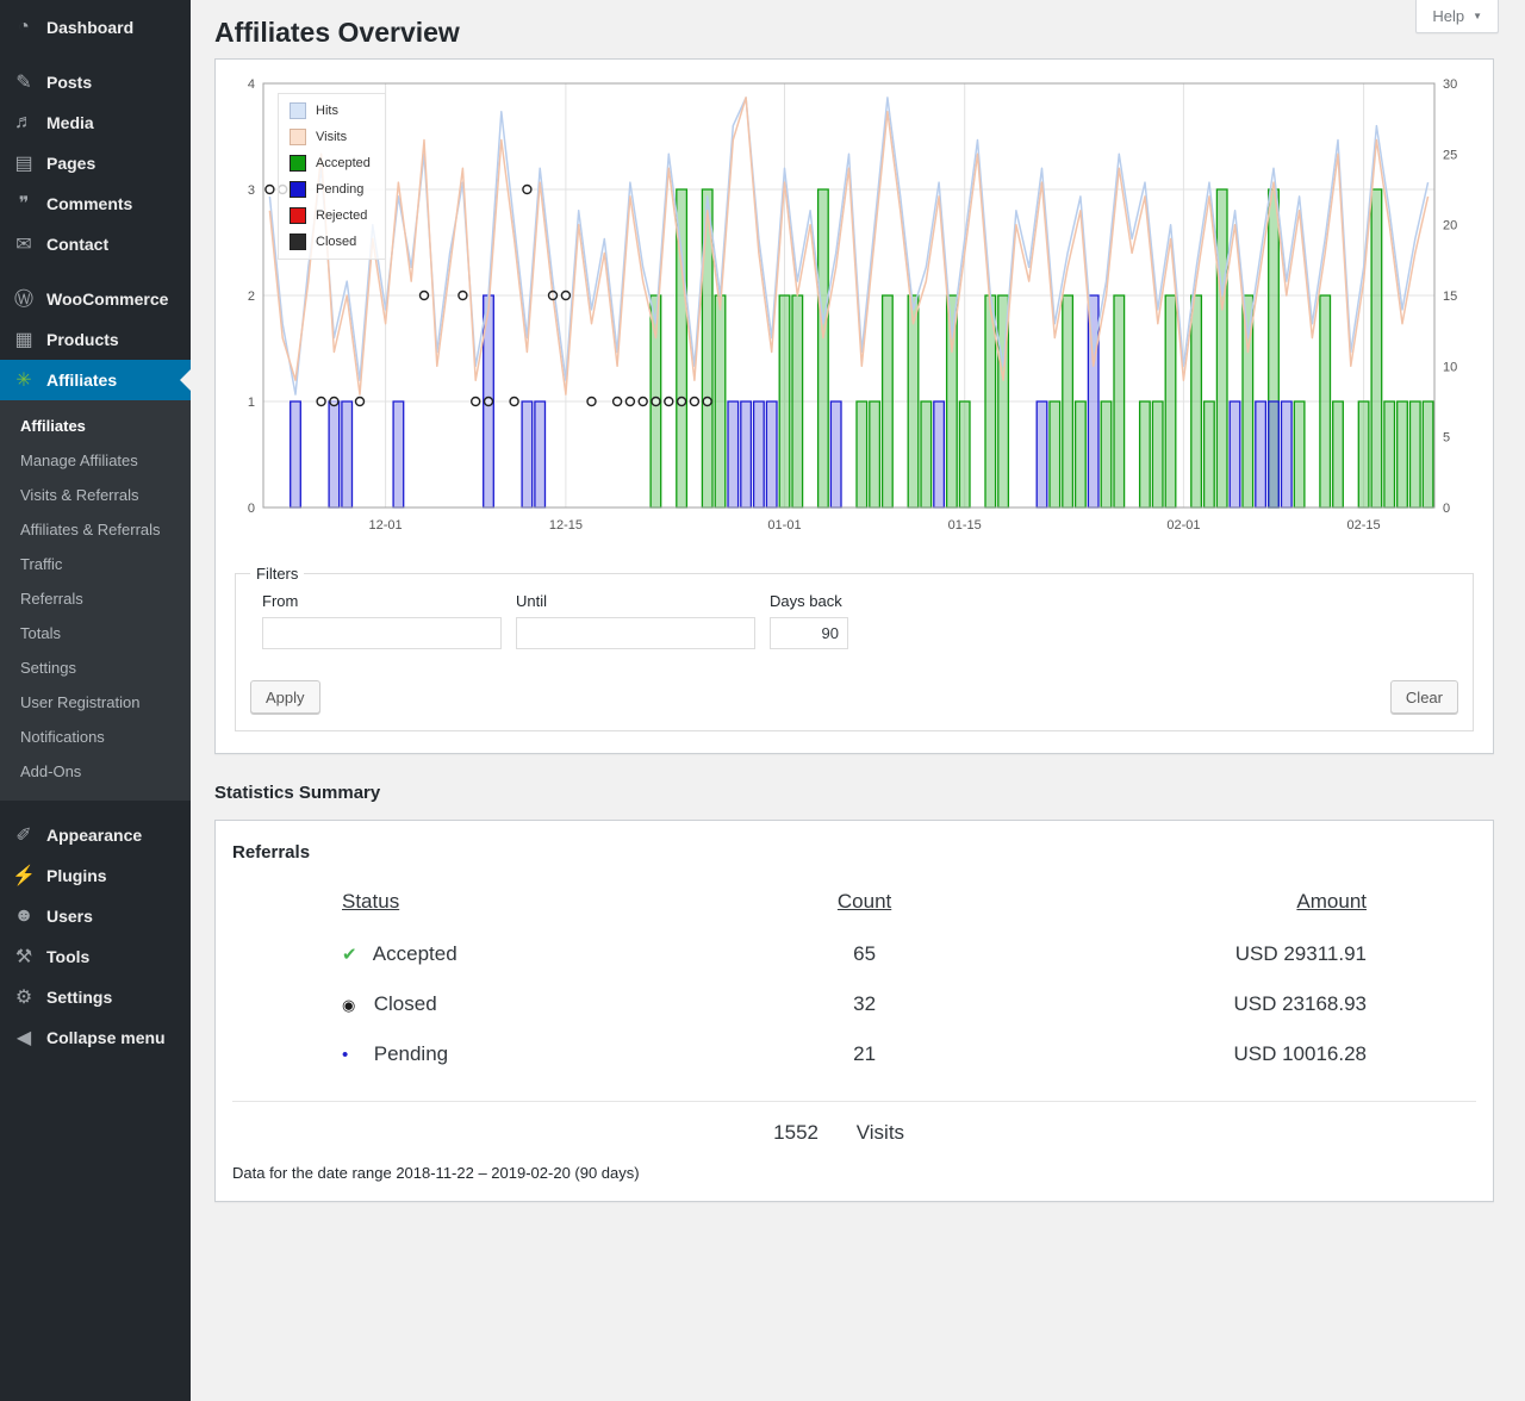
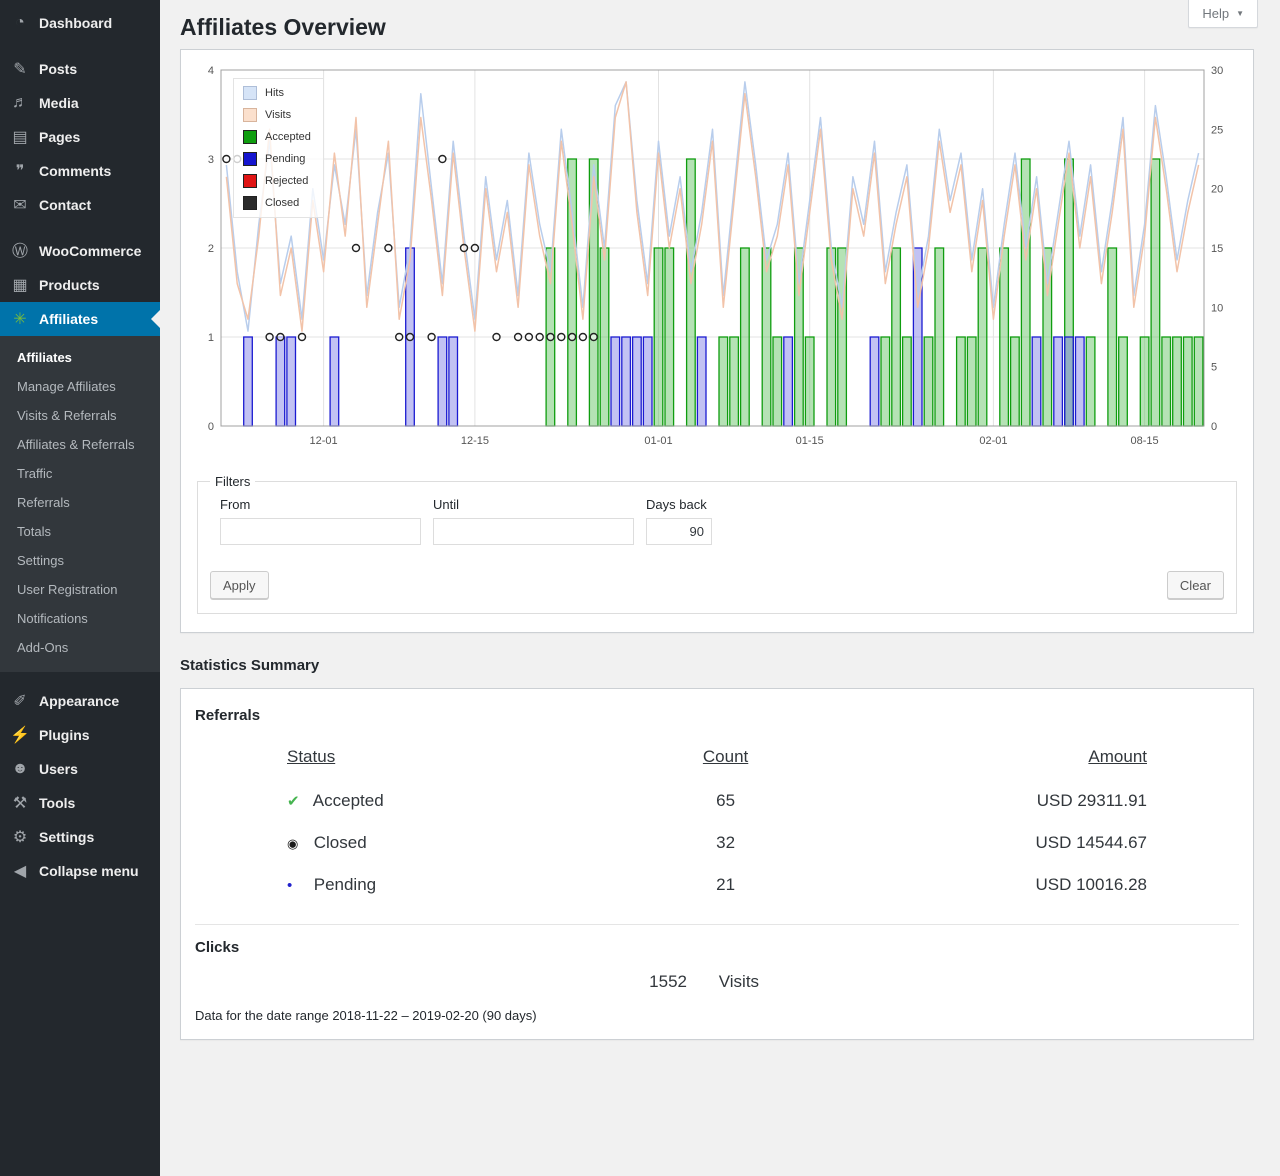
  ◔
  Dashboard
  ✎
  Posts
  ♬
  Media
  ▤
  Pages
  ❞
  Comments
  ✉
  Contact
  Ⓦ
  WooCommerce
  ▦
  Products
  ✳
  Affiliates
  Affiliates
  Manage Affiliates
  Visits & Referrals
  Affiliates & Referrals
  Traffic
  Referrals
  Totals
  Settings
  User Registration
  Notifications
  Add-Ons
  ✐
  Appearance
  ⚡
  Plugins
  ☻
  Users
  ⚒
  Tools
  ⚙
  Settings
  ◀
  Collapse menu
  Help
  ▼
  Affiliates Overview
  0
  1
  2
  3
  4
  0
  5
  10
  15
  20
  25
  30
  12-01
  12-15
  01-01
  01-15
  02-01
- 02-15
+ 08-15
  Hits
  Visits
  Accepted
  Pending
  Rejected
  Closed
  Filters
  From
  Until
  Days back
  90
  Apply
  Clear
  Statistics Summary
  Referrals
  Status	Count	Amount
  ✔ Accepted	65	USD 29311.91
- ◉ Closed	32	USD 23168.93
+ ◉ Closed	32	USD 14544.67
  • Pending	21	USD 10016.28
+ Clicks
  1552 Visits
  Data for the date range 2018-11-22 – 2019-02-20 (90 days)
